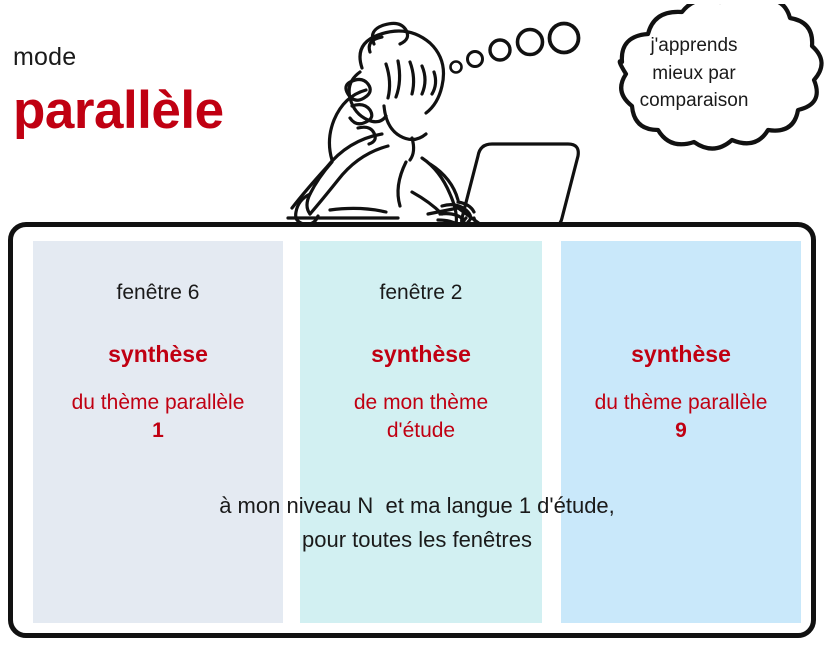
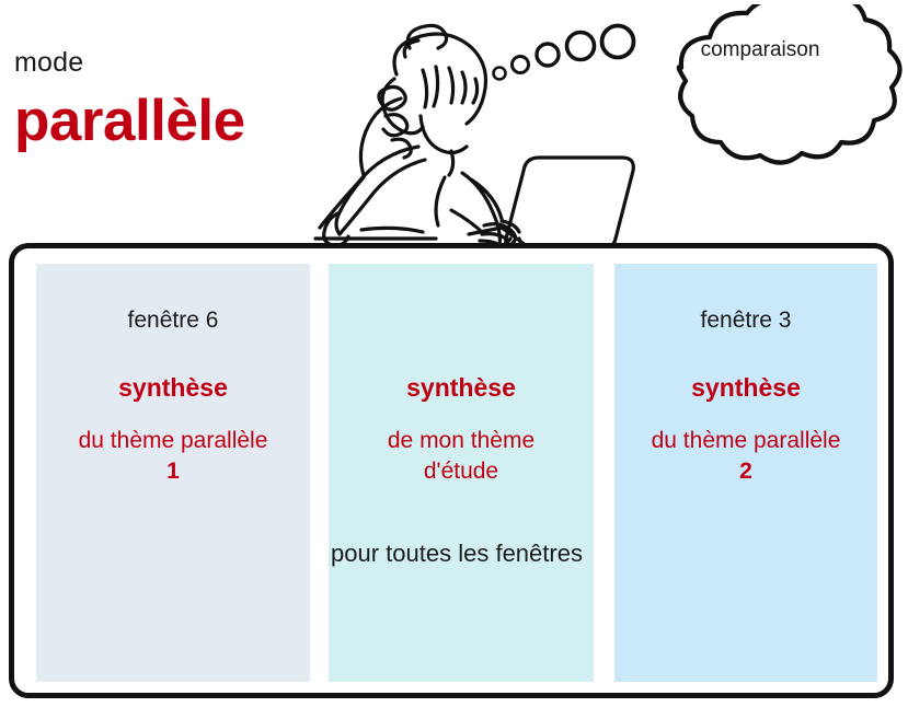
  mode
  parallèle
- j'apprends
- mieux par
  comparaison
  fenêtre 6
  synthèse
  du thème parallèle
  1
- fenêtre 2
  synthèse
  de mon thème
  d'étude
+ fenêtre 3
  synthèse
  du thème parallèle
- 9
+ 2
- à mon niveau N et ma langue 1 d'étude,
  pour toutes les fenêtres
